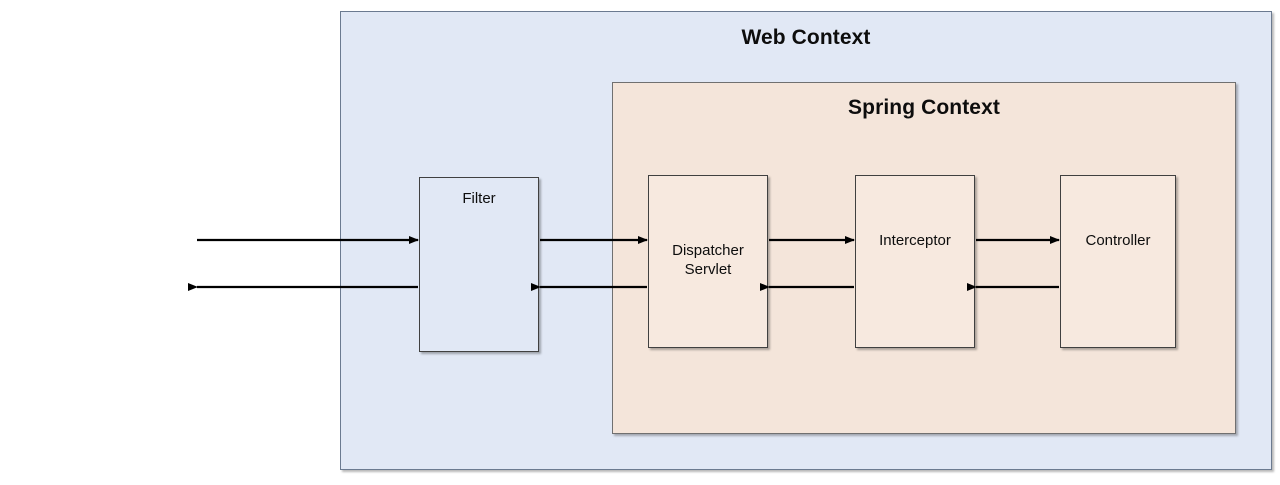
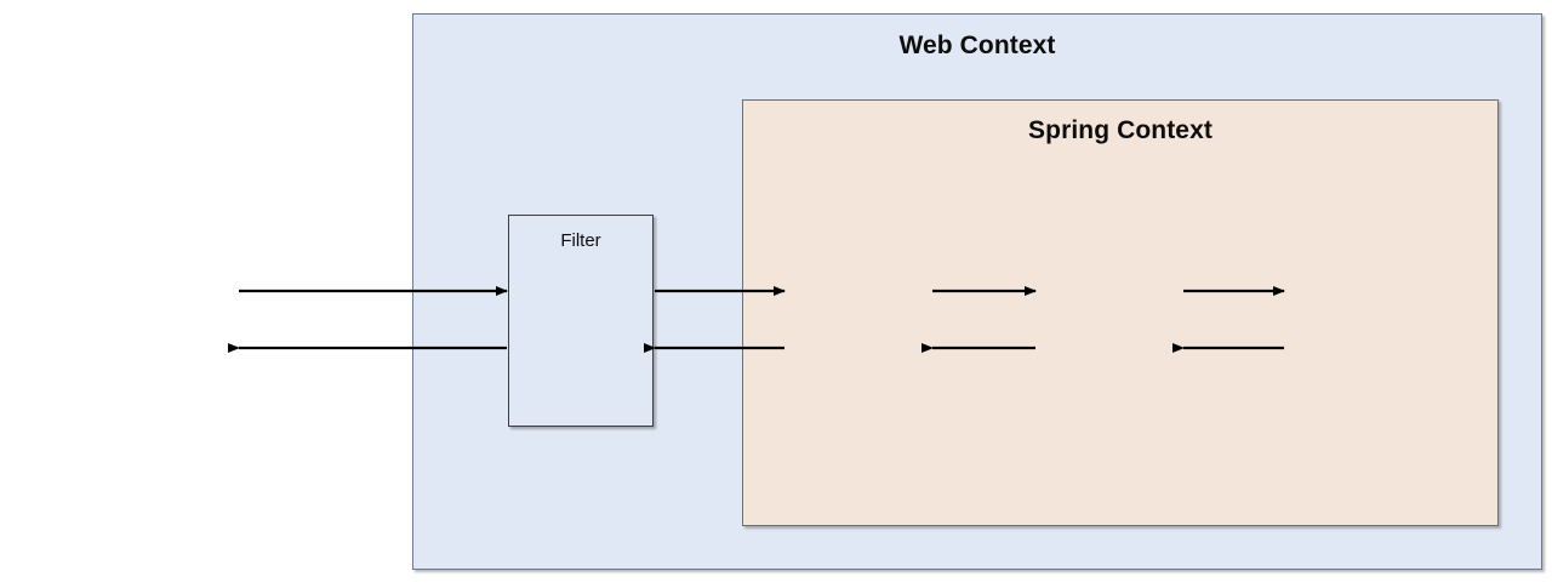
  Web Context
  Spring Context
  Filter
- Dispatcher
- Servlet
- Interceptor
- Controller
